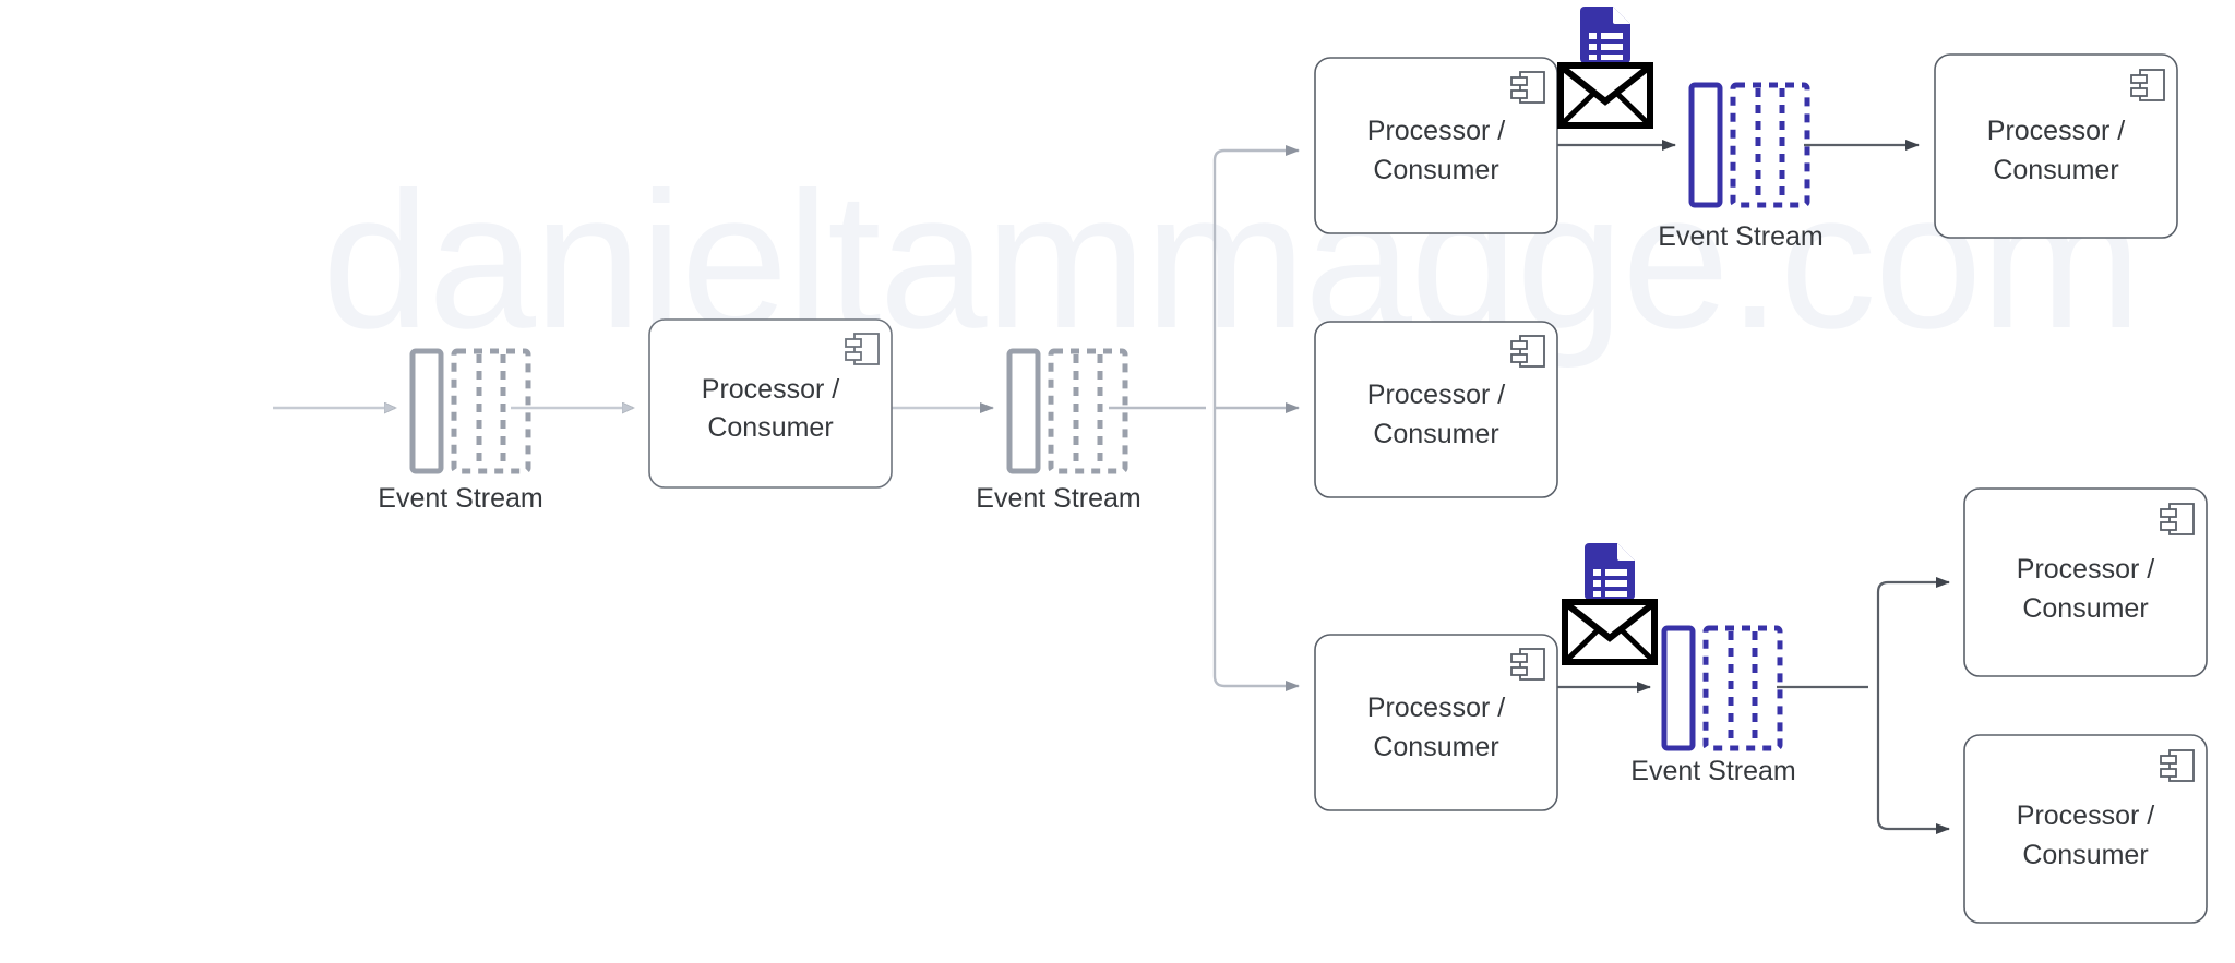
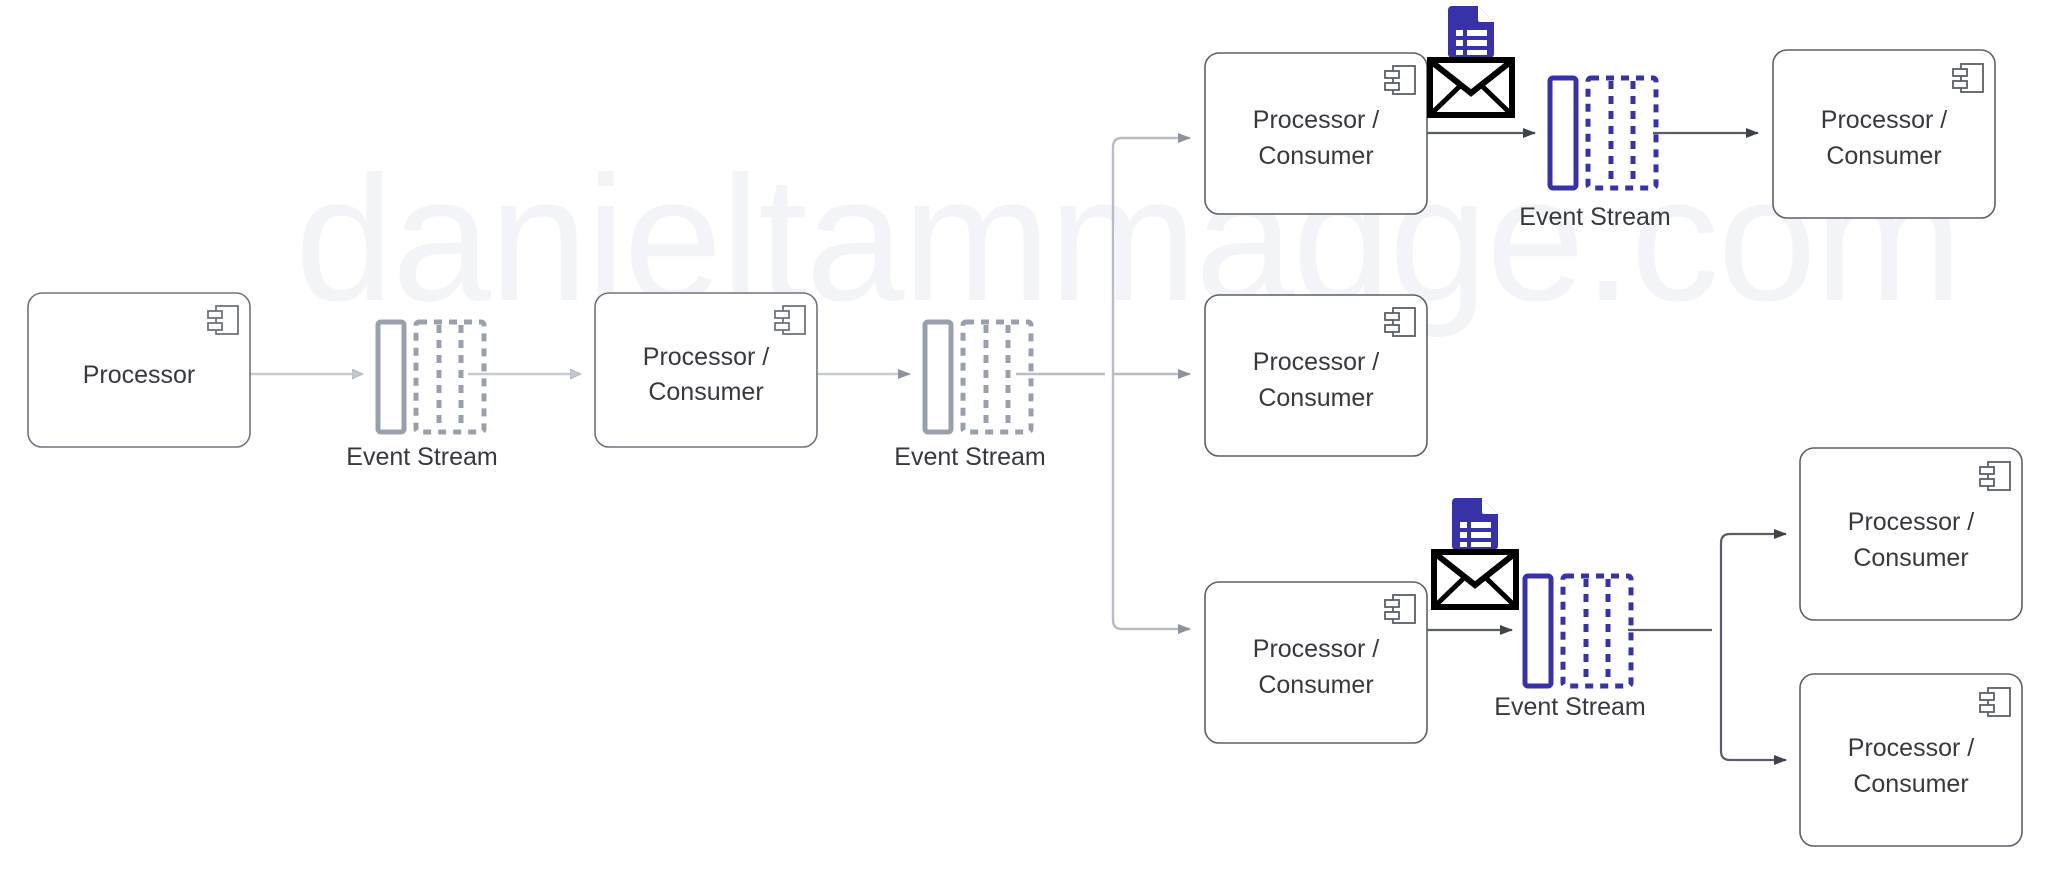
  danieltammadge.com
+ Processor
  Processor /
  Consumer
  Processor /
  Consumer
  Processor /
  Consumer
  Processor /
  Consumer
  Processor /
  Consumer
  Processor /
  Consumer
  Processor /
  Consumer
  Event Stream
  Event Stream
  Event Stream
  Event Stream
